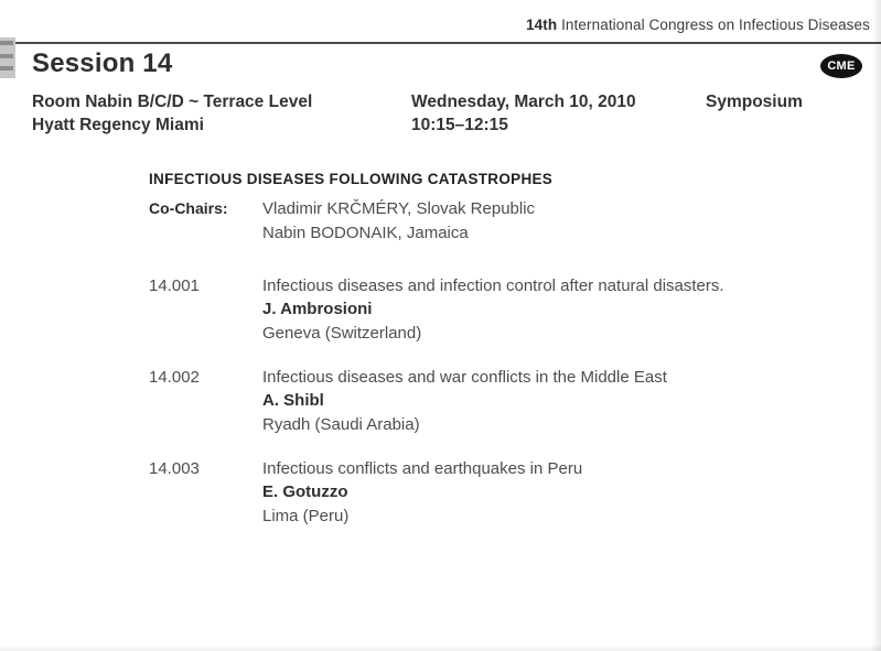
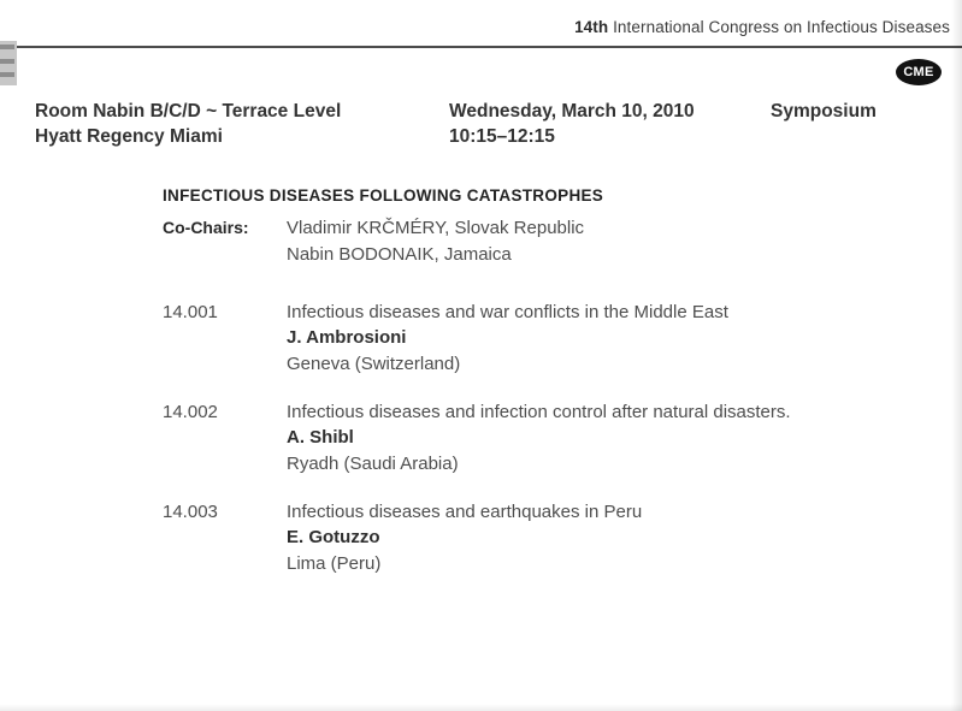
  14th International Congress on Infectious Diseases
- Session 14
  CME
  Room Nabin B/C/D ~ Terrace Level
  Hyatt Regency Miami
  Wednesday, March 10, 2010
  10:15–12:15
  Symposium
  INFECTIOUS DISEASES FOLLOWING CATASTROPHES
  Co-Chairs:
  Vladimir KRČMÉRY, Slovak Republic
  Nabin BODONAIK, Jamaica
  14.001
- Infectious diseases and infection control after natural disasters.
+ Infectious diseases and war conflicts in the Middle East
  J. Ambrosioni
  Geneva (Switzerland)
  14.002
- Infectious diseases and war conflicts in the Middle East
+ Infectious diseases and infection control after natural disasters.
  A. Shibl
  Ryadh (Saudi Arabia)
  14.003
- Infectious conflicts and earthquakes in Peru
+ Infectious diseases and earthquakes in Peru
  E. Gotuzzo
  Lima (Peru)
